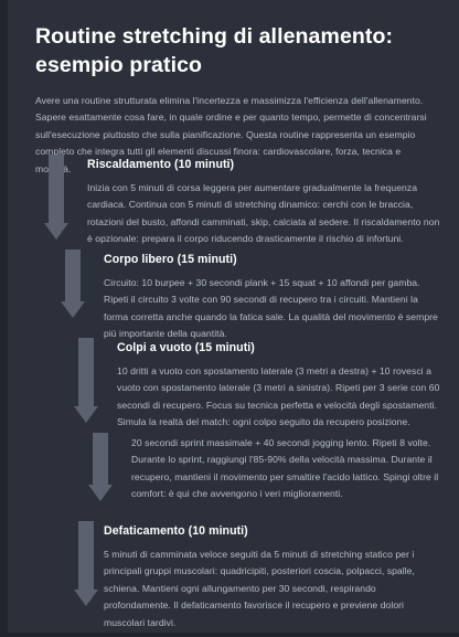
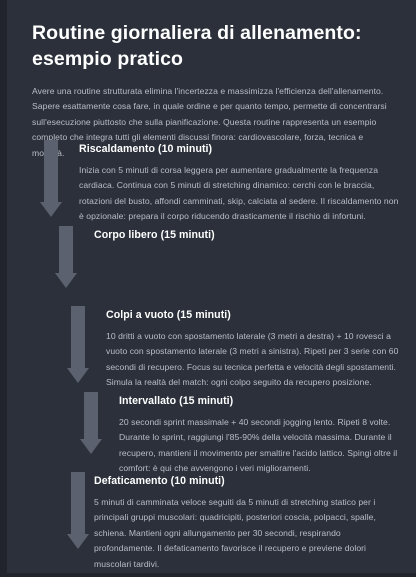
- Routine stretching di allenamento: esempio pratico
+ Routine giornaliera di allenamento: esempio pratico
  Avere una routine strutturata elimina l'incertezza e massimizza l'efficienza dell'allenamento. Sapere esattamente cosa fare, in quale ordine e per quanto tempo, permette di concentrarsi sull'esecuzione piuttosto che sulla pianificazione. Questa routine rappresenta un esempio completo che integra tutti gli elementi discussi finora: cardiovascolare, forza, tecnica e moà.
  Riscaldamento (10 minuti)
  Inizia con 5 minuti di corsa leggera per aumentare gradualmente la frequenza cardiaca. Continua con 5 minuti di stretching dinamico: cerchi con le braccia, rotazioni del busto, affondi camminati, skip, calciata al sedere. Il riscaldamento non è opzionale: prepara il corpo riducendo drasticamente il rischio di infortuni.
  Corpo libero (15 minuti)
- Circuito: 10 burpee + 30 secondi plank + 15 squat + 10 affondi per gamba. Ripeti il circuito 3 volte con 90 secondi di recupero tra i circuiti. Mantieni la forma corretta anche quando la fatica sale. La qualità del movimento è sempre più importante della quantità.
  Colpi a vuoto (15 minuti)
  10 dritti a vuoto con spostamento laterale (3 metri a destra) + 10 rovesci a vuoto con spostamento laterale (3 metri a sinistra). Ripeti per 3 serie con 60 secondi di recupero. Focus su tecnica perfetta e velocità degli spostamenti. Simula la realtà del match: ogni colpo seguito da recupero posizione.
+ Intervallato (15 minuti)
  20 secondi sprint massimale + 40 secondi jogging lento. Ripeti 8 volte. Durante lo sprint, raggiungi l'85-90% della velocità massima. Durante il recupero, mantieni il movimento per smaltire l'acido lattico. Spingi oltre il comfort: è qui che avvengono i veri miglioramenti.
  Defaticamento (10 minuti)
  5 minuti di camminata veloce seguiti da 5 minuti di stretching statico per i principali gruppi muscolari: quadricipiti, posteriori coscia, polpacci, spalle, schiena. Mantieni ogni allungamento per 30 secondi, respirando profondamente. Il defaticamento favorisce il recupero e previene dolori muscolari tardivi.
